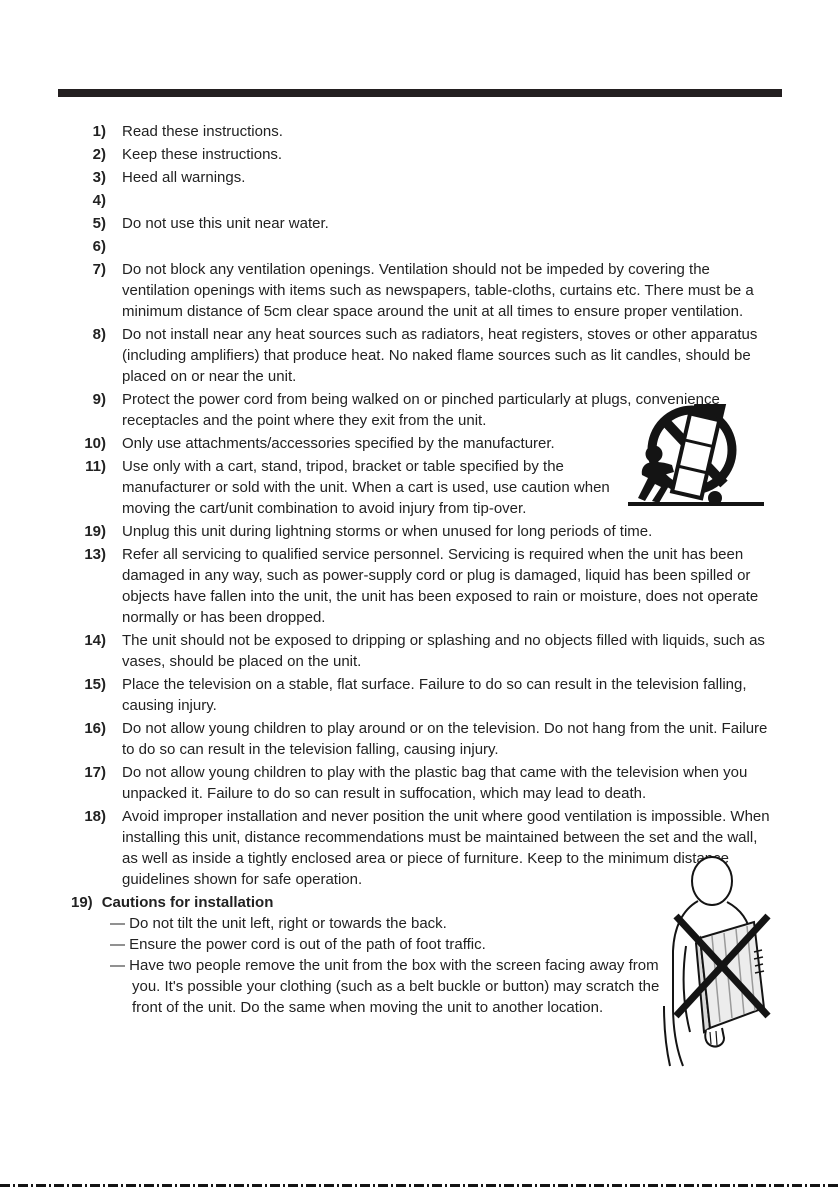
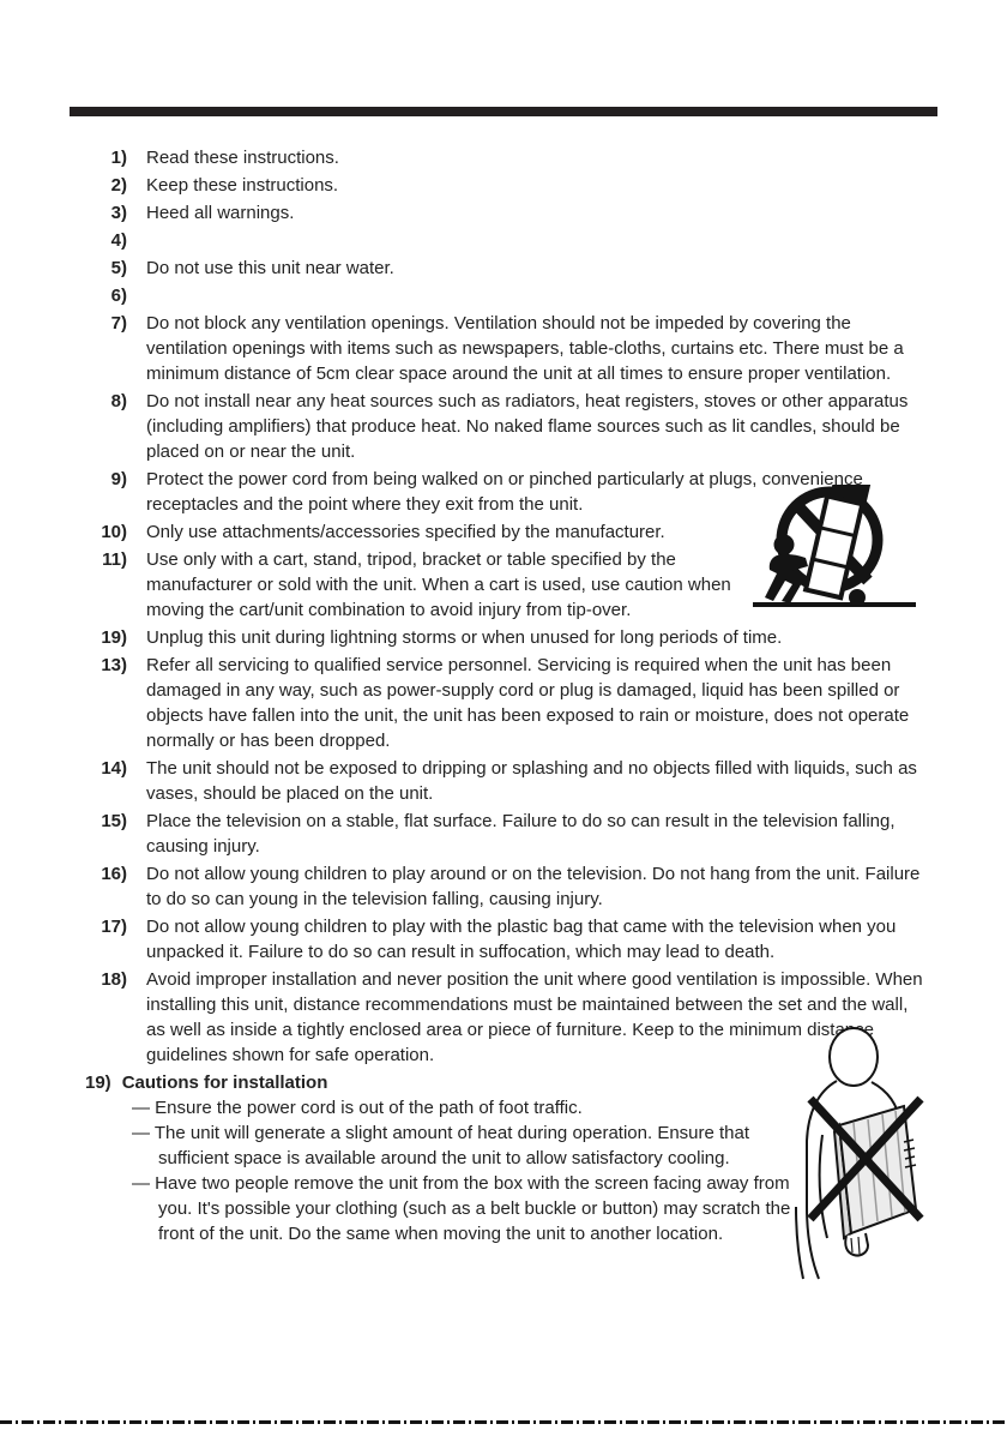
  1)
  Read these instructions.
  2)
  Keep these instructions.
  3)
  Heed all warnings.
  4)
  5)
  Do not use this unit near water.
  6)
  7)
  Do not block any ventilation openings. Ventilation should not be impeded by covering the ventilation openings with items such as newspapers, table-cloths, curtains etc. There must be a minimum distance of 5cm clear space around the unit at all times to ensure proper ventilation.
  8)
  Do not install near any heat sources such as radiators, heat registers, stoves or other apparatus (including amplifiers) that produce heat. No naked flame sources such as lit candles, should be placed on or near the unit.
  9)
  Protect the power cord from being walked on or pinched particularly at plugs, convenience receptacles and the point where they exit from the unit.
  10)
  Only use attachments/accessories specified by the manufacturer.
  11)
  Use only with a cart, stand, tripod, bracket or table specified by the manufacturer or sold with the unit. When a cart is used, use caution when moving the cart/unit combination to avoid injury from tip-over.
  19)
  Unplug this unit during lightning storms or when unused for long periods of time.
  13)
  Refer all servicing to qualified service personnel. Servicing is required when the unit has been damaged in any way, such as power-supply cord or plug is damaged, liquid has been spilled or objects have fallen into the unit, the unit has been exposed to rain or moisture, does not operate normally or has been dropped.
  14)
  The unit should not be exposed to dripping or splashing and no objects filled with liquids, such as vases, should be placed on the unit.
  15)
  Place the television on a stable, flat surface. Failure to do so can result in the television falling, causing injury.
  16)
- Do not allow young children to play around or on the television. Do not hang from the unit. Failure to do so can result in the television falling, causing injury.
+ Do not allow young children to play around or on the television. Do not hang from the unit. Failure to do so can young in the television falling, causing injury.
  17)
  Do not allow young children to play with the plastic bag that came with the television when you unpacked it. Failure to do so can result in suffocation, which may lead to death.
  18)
  Avoid improper installation and never position the unit where good ventilation is impossible. When installing this unit, distance recommendations must be maintained between the set and the wall, as well as inside a tightly enclosed area or piece of furniture. Keep to the minimum distae guidelines shown for safe operation.
  19) Cautions for installation
- — Do not tilt the unit left, right or towards the back.
  — Ensure the power cord is out of the path of foot traffic.
+ — The unit will generate a slight amount of heat during operation. Ensure that sufficient space is available around the unit to allow satisfactory cooling.
  — Have two people remove the unit from the box with the screen facing away from you. It's possible your clothing (such as a belt buckle or button) may scratch the front of the unit. Do the same when moving the unit to another location.
